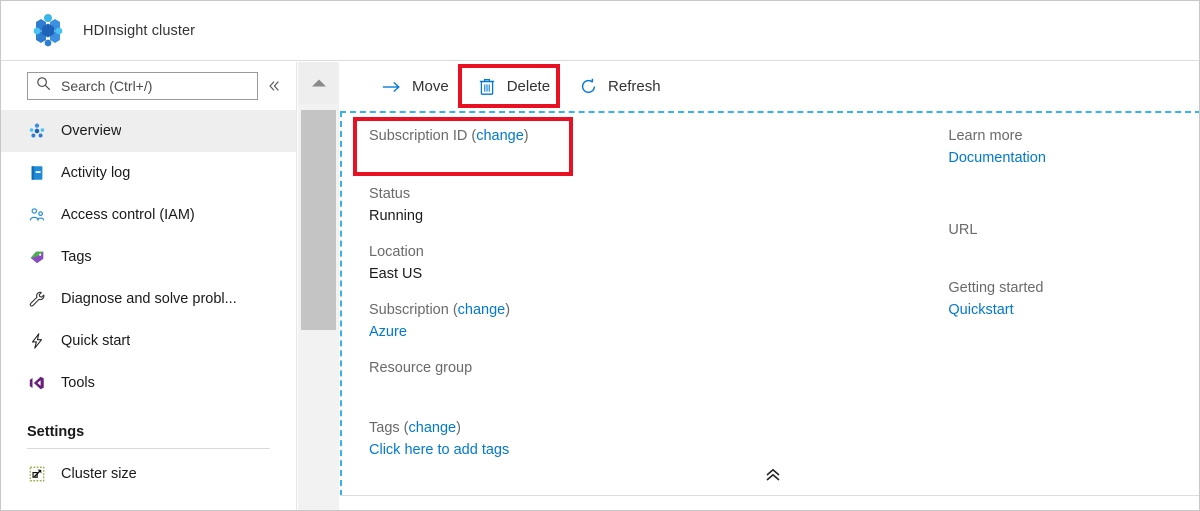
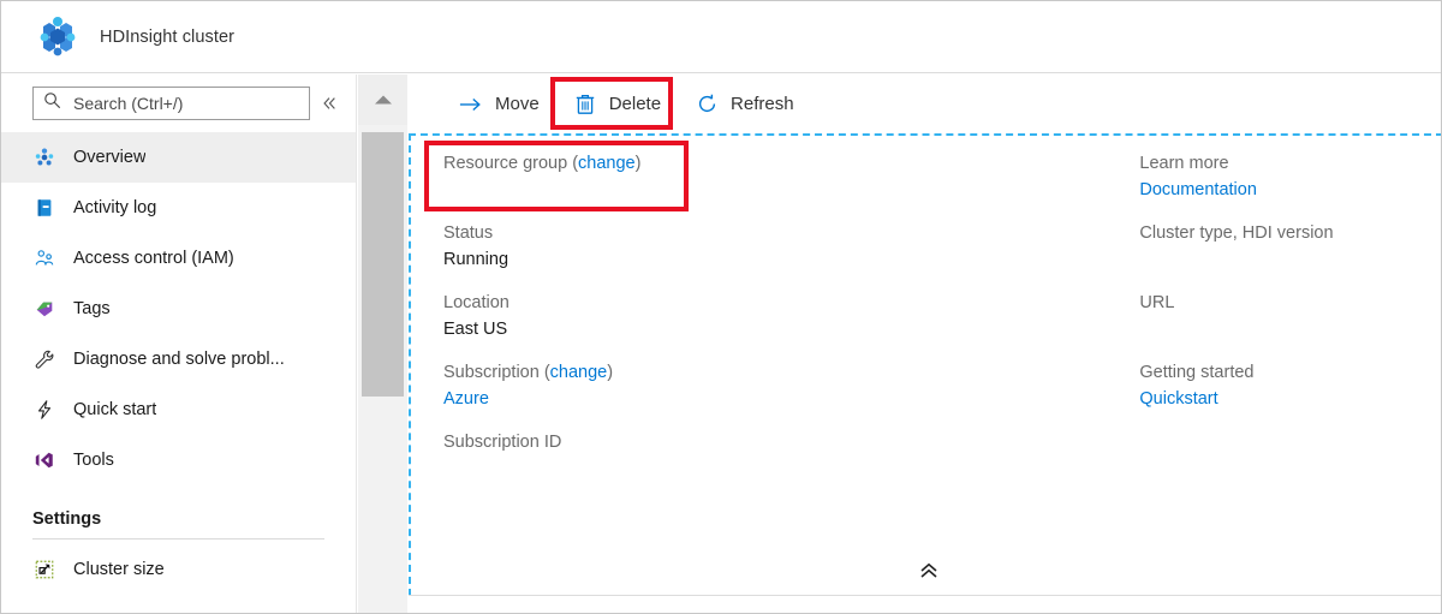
  HDInsight cluster
  Search (Ctrl+/)
  Overview
  Activity log
  Access control (IAM)
  Tags
  Diagnose and solve probl...
  Quick start
  Tools
  Settings
  Cluster size
  Move
  Delete
  Refresh
- Subscription ID (change)
+ Resource group (change)
  Status
  Running
  Location
  East US
  Subscription (change)
  Azure
- Resource group
+ Subscription ID
- Tags (change)
- Click here to add tags
  Learn more
  Documentation
+ Cluster type, HDI version
  URL
  Getting started
  Quickstart
